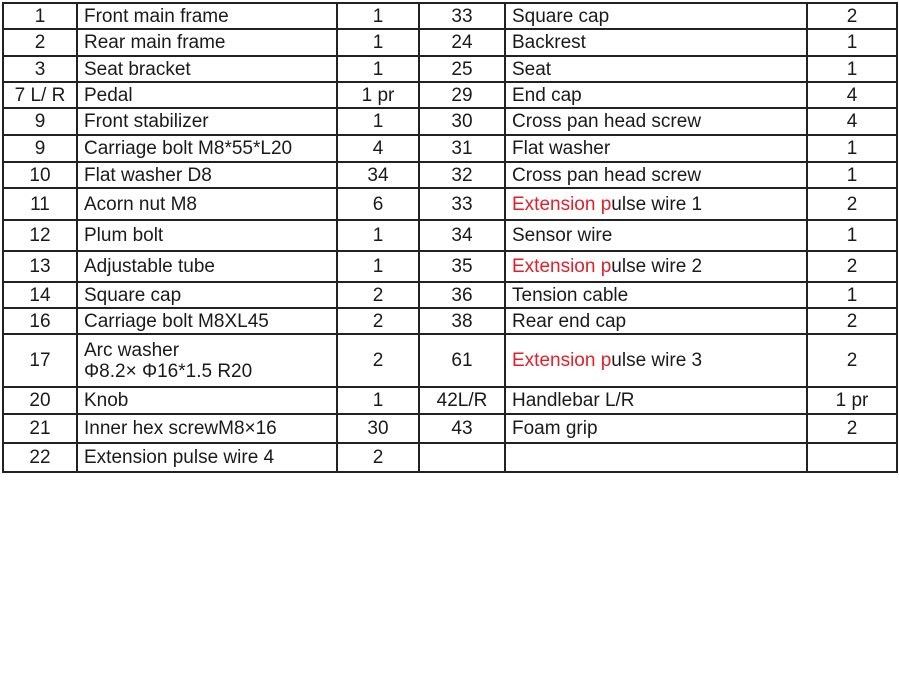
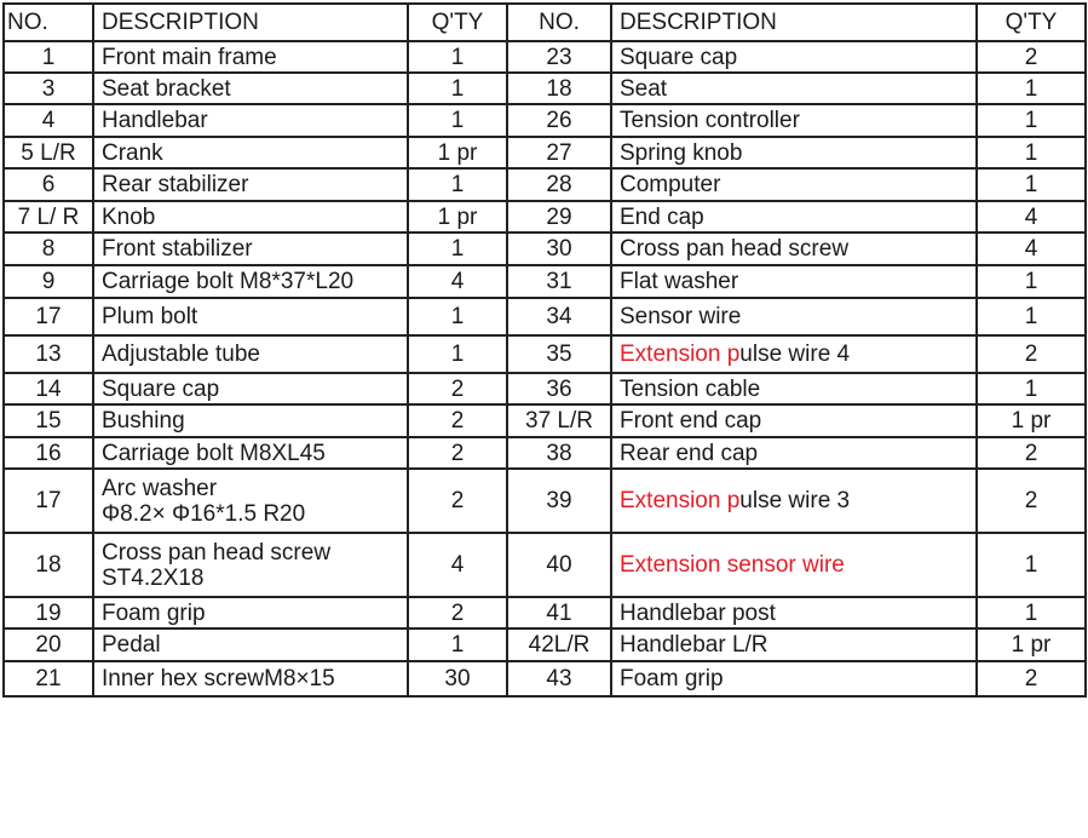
+ NO.	DESCRIPTION	Q'TY	NO.	DESCRIPTION	Q'TY
- 1	Front main frame	1	33	Square cap	2
+ 1	Front main frame	1	23	Square cap	2
- 2	Rear main frame	1	24	Backrest	1
- 3	Seat bracket	1	25	Seat	1
+ 3	Seat bracket	1	18	Seat	1
+ 4	Handlebar	1	26	Tension controller	1
+ 5 L/R	Crank	1 pr	27	Spring knob	1
+ 6	Rear stabilizer	1	28	Computer	1
- 7 L/ R	Pedal	1 pr	29	End cap	4
+ 7 L/ R	Knob	1 pr	29	End cap	4
- 9	Front stabilizer	1	30	Cross pan head screw	4
+ 8	Front stabilizer	1	30	Cross pan head screw	4
- 9	Carriage bolt M8*55*L20	4	31	Flat washer	1
+ 9	Carriage bolt M8*37*L20	4	31	Flat washer	1
- 10	Flat washer D8	34	32	Cross pan head screw	1
- 11	Acorn nut M8	6	33	Extension pulse wire 1	2
- 12	Plum bolt	1	34	Sensor wire	1
+ 17	Plum bolt	1	34	Sensor wire	1
- 13	Adjustable tube	1	35	Extension pulse wire 2	2
+ 13	Adjustable tube	1	35	Extension pulse wire 4	2
  14	Square cap	2	36	Tension cable	1
+ 15	Bushing	2	37 L/R	Front end cap	1 pr
  16	Carriage bolt M8XL45	2	38	Rear end cap	2
- 17	Arc washerΦ8.2× Φ16*1.5 R20	2	61	Extension pulse wire 3	2
+ 17	Arc washerΦ8.2× Φ16*1.5 R20	2	39	Extension pulse wire 3	2
+ 18	Cross pan head screwST4.2X18	4	40	Extension sensor wire	1
+ 19	Foam grip	2	41	Handlebar post	1
- 20	Knob	1	42L/R	Handlebar L/R	1 pr
+ 20	Pedal	1	42L/R	Handlebar L/R	1 pr
- 21	Inner hex screwM8×16	30	43	Foam grip	2
+ 21	Inner hex screwM8×15	30	43	Foam grip	2
- 22	Extension pulse wire 4	2
